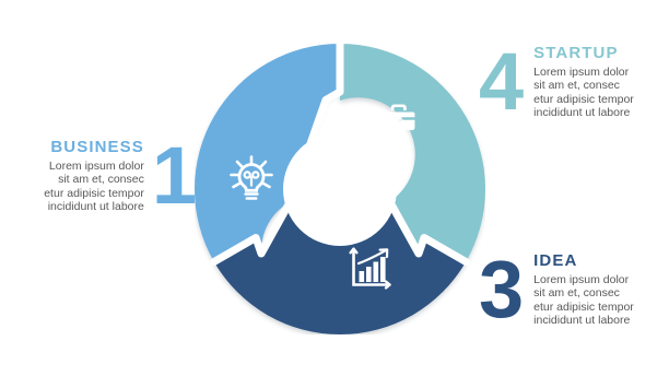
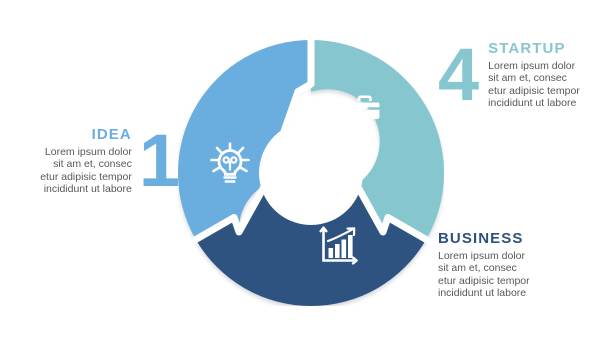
- BUSINESS
+ IDEA
  Lorem ipsum dolor
  sit am et, consec
  etur adipisic tempor
  incididunt ut labore
  1
  4
  STARTUP
  Lorem ipsum dolor
  sit am et, consec
  etur adipisic tempor
  incididunt ut labore
- 3
- IDEA
+ BUSINESS
  Lorem ipsum dolor
  sit am et, consec
  etur adipisic tempor
  incididunt ut labore
